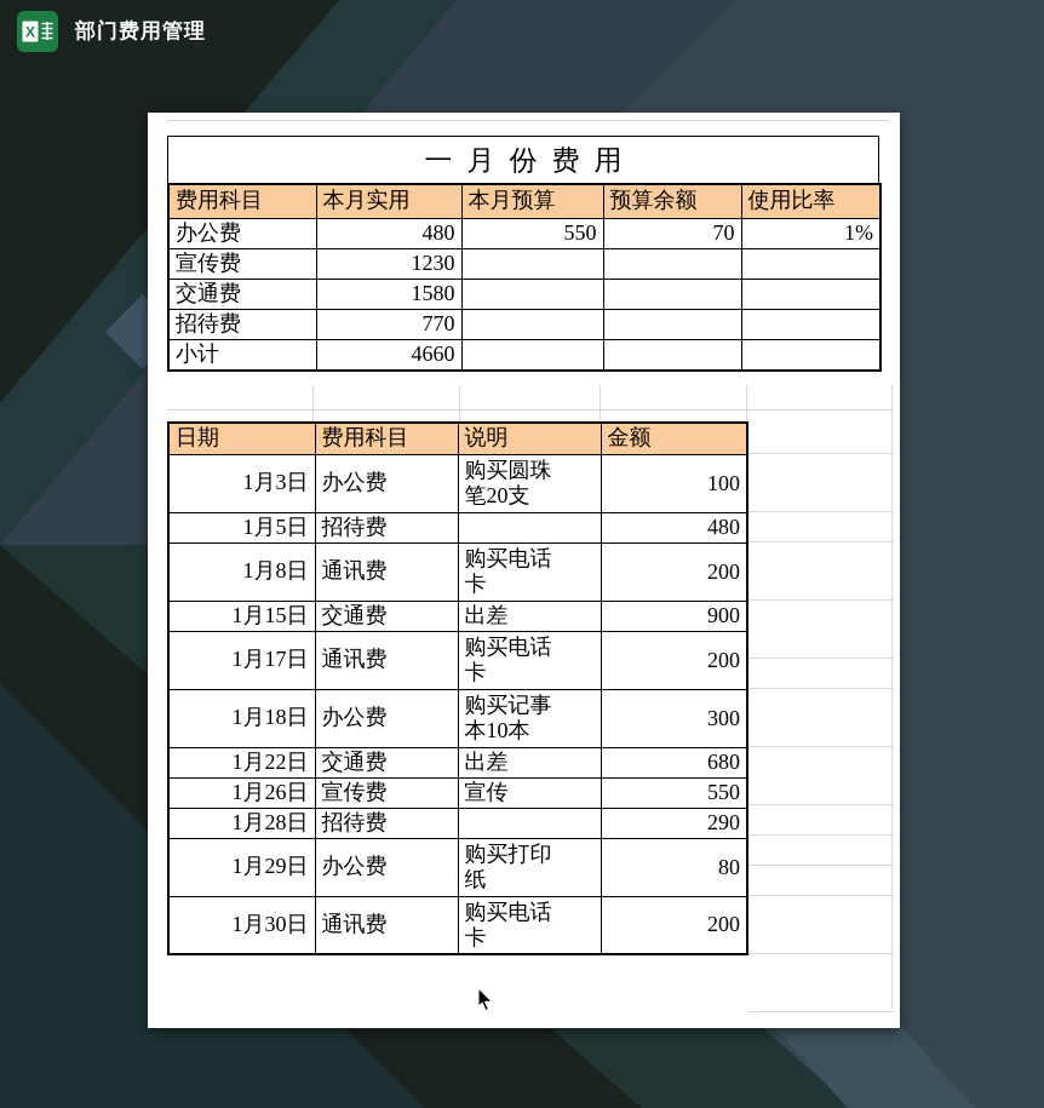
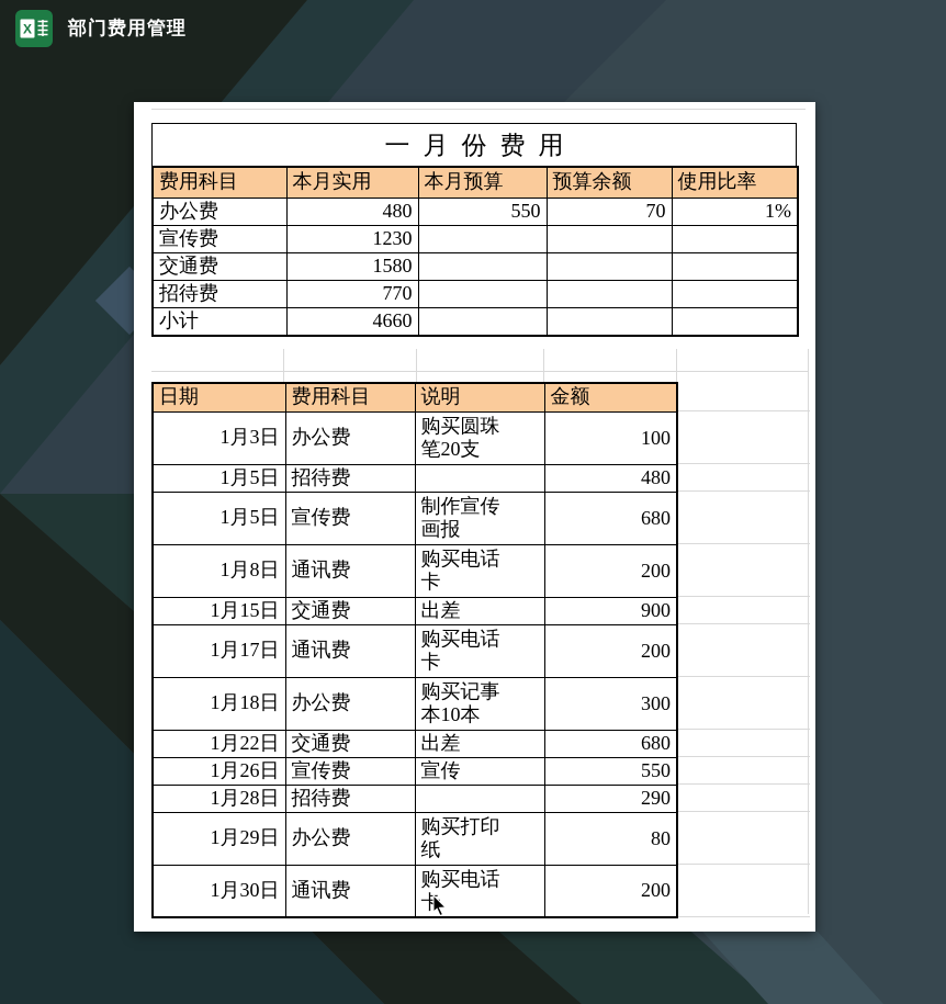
  X
  部门费用管理
  一月份费用
  费用科目	本月实用	本月预算	预算余额	使用比率
  办公费	480	550	70	1%
  宣传费	1230
  交通费	1580
  招待费	770
  小计	4660
  日期	费用科目	说明	金额
  1月3日	办公费	购买圆珠 笔20支	100
  1月5日	招待费		480
+ 1月5日	宣传费	制作宣传 画报	680
  1月8日	通讯费	购买电话 卡	200
  1月15日	交通费	出差	900
  1月17日	通讯费	购买电话 卡	200
  1月18日	办公费	购买记事 本10本	300
  1月22日	交通费	出差	680
  1月26日	宣传费	宣传	550
  1月28日	招待费		290
  1月29日	办公费	购买打印 纸	80
  1月30日	通讯费	购买电话 卡	200
